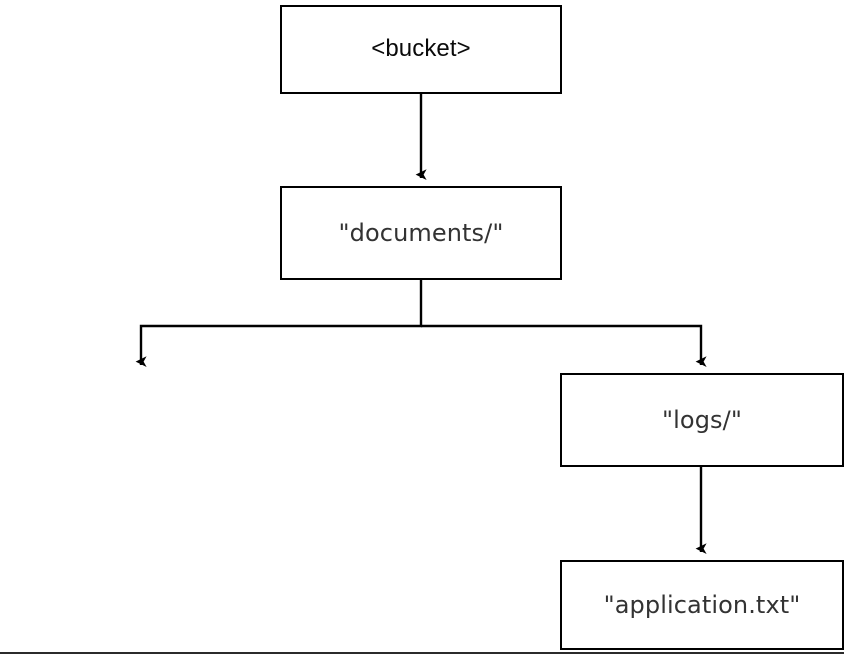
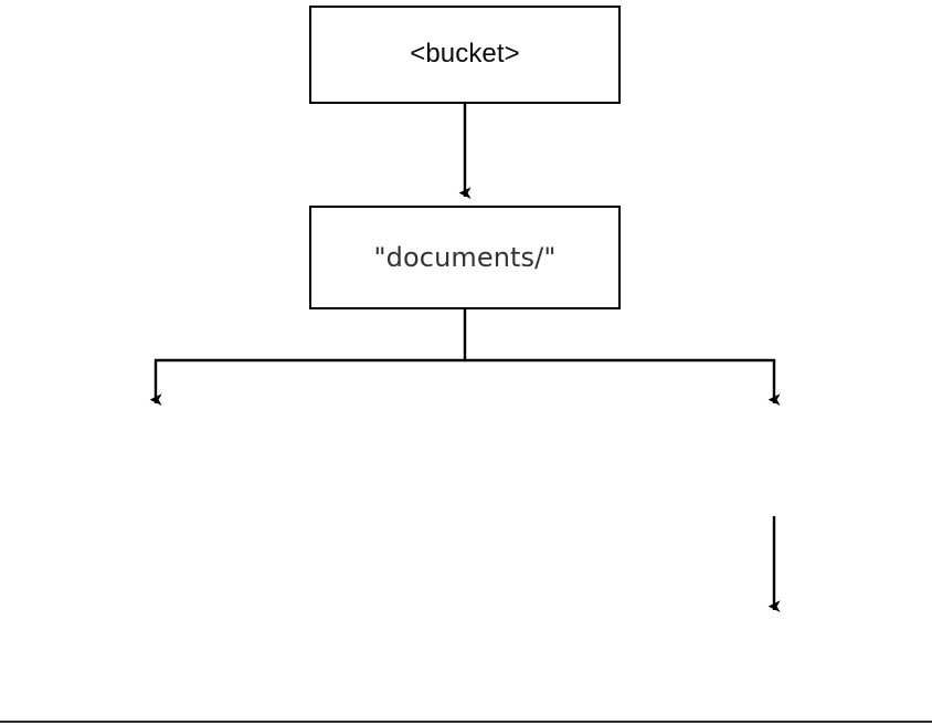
  <bucket>
  "documents/"
- "logs/"
- "application.txt"
